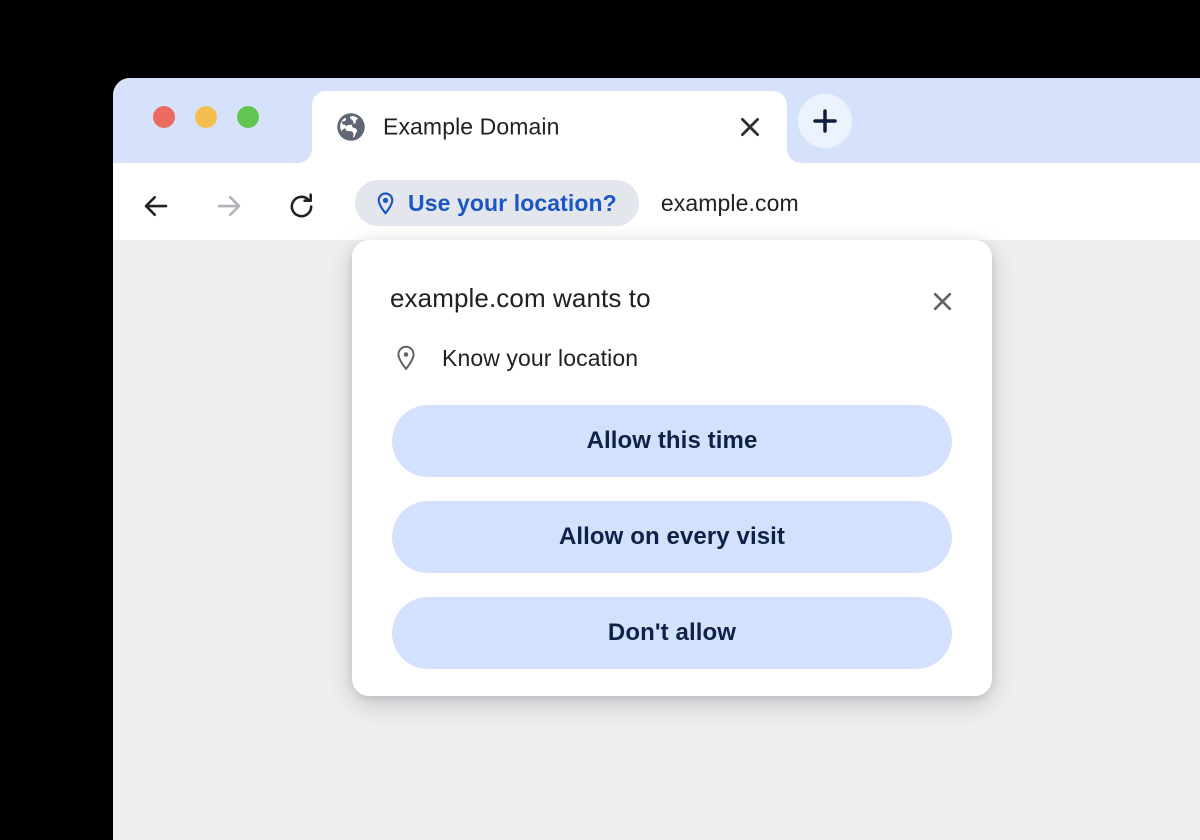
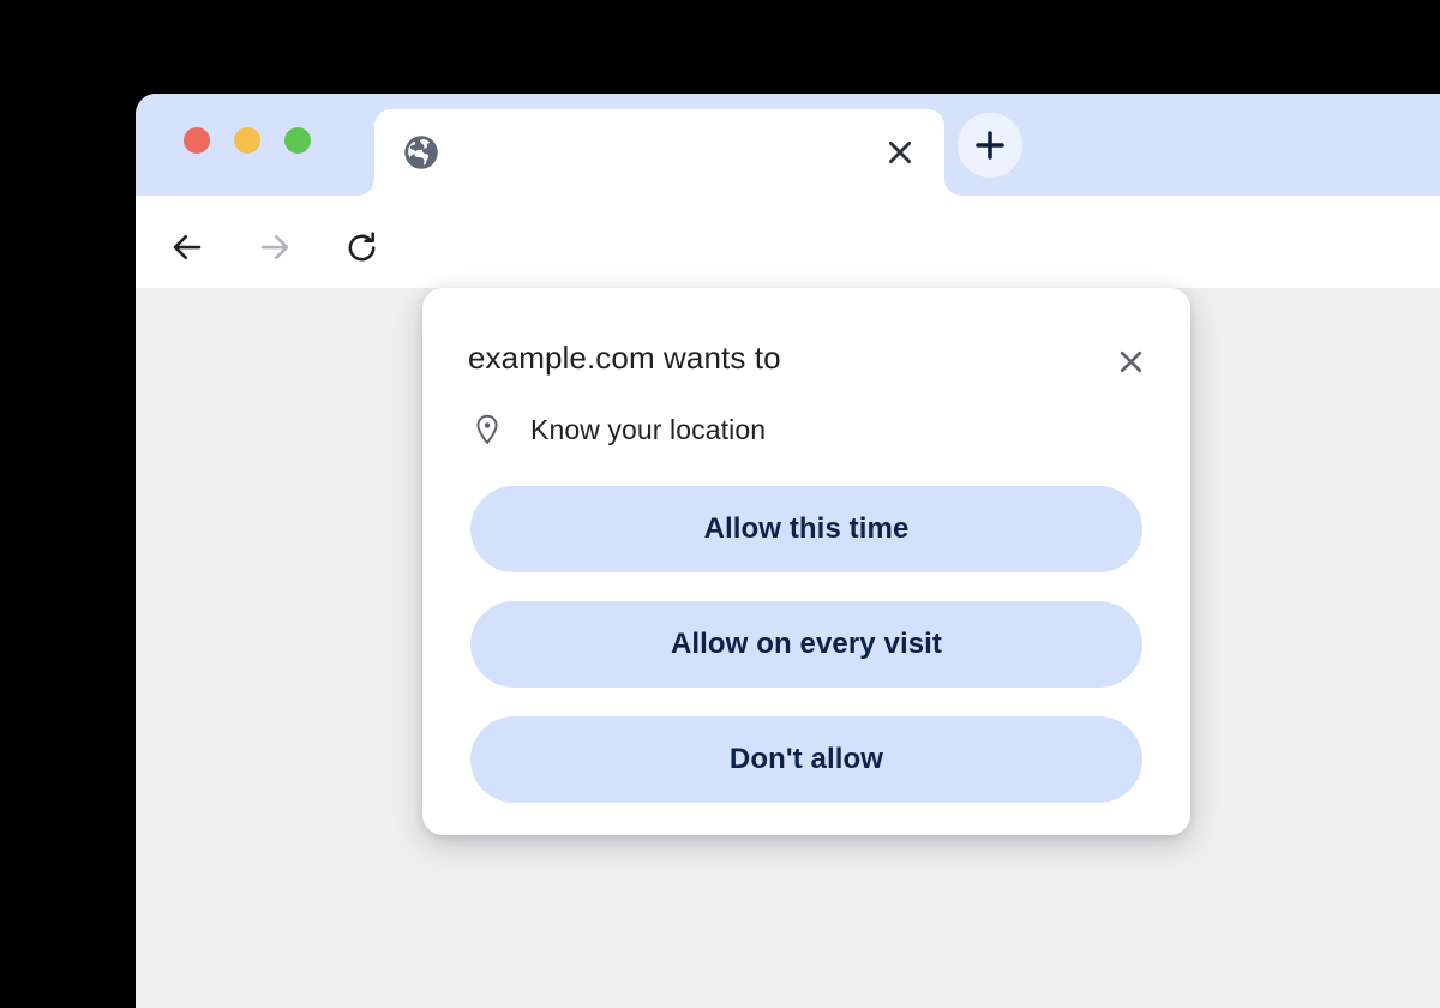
- Example Domain
- Use your location?
- example.com
  example.com wants to
  Know your location
  Allow this time
  Allow on every visit
  Don't allow
